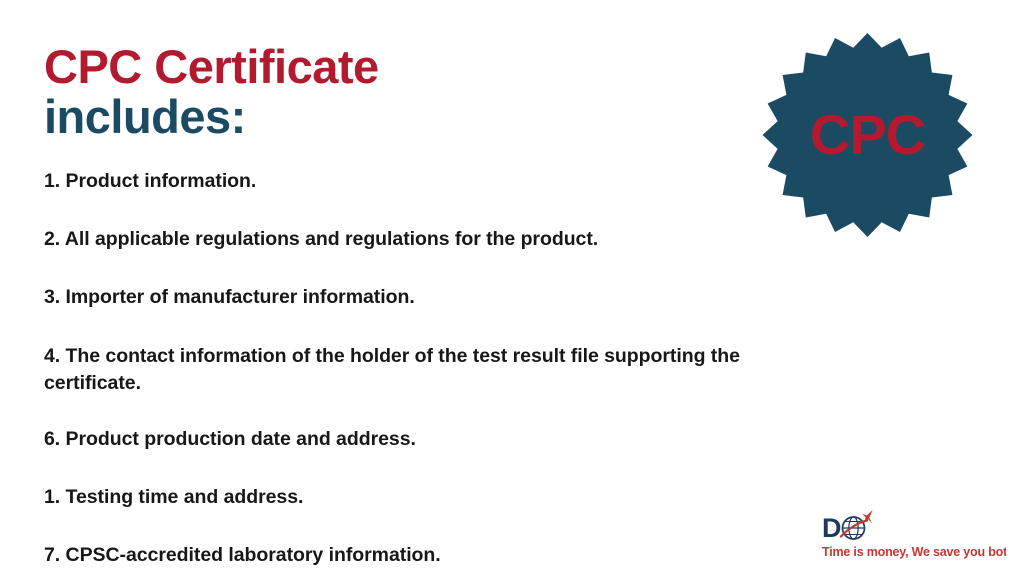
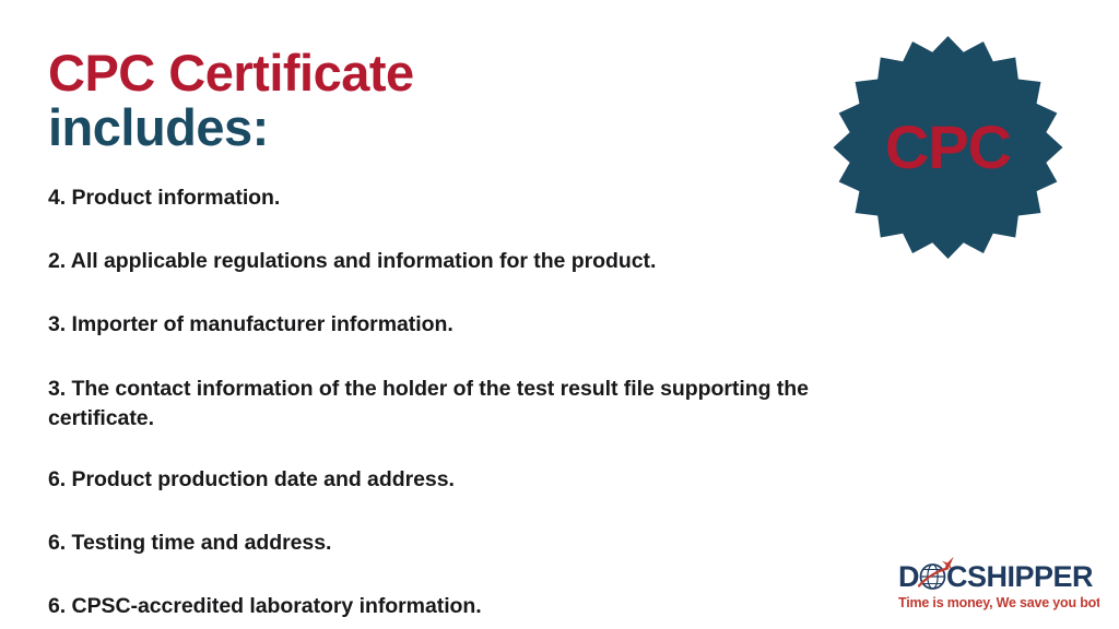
  CPC Certificate
  includes:
- 1. Product information.
+ 4. Product information.
- 2. All applicable regulations and regulations for the product.
+ 2. All applicable regulations and information for the product.
  3. Importer of manufacturer information.
- 4. The contact information of the holder of the test result file supporting the certificate.
+ 3. The contact information of the holder of the test result file supporting the certificate.
  6. Product production date and address.
- 1. Testing time and address.
+ 6. Testing time and address.
- 7. CPSC-accredited laboratory information.
+ 6. CPSC-accredited laboratory information.
  CPC
  D
+ CSHIPPER
  Time is money, We save you bot
